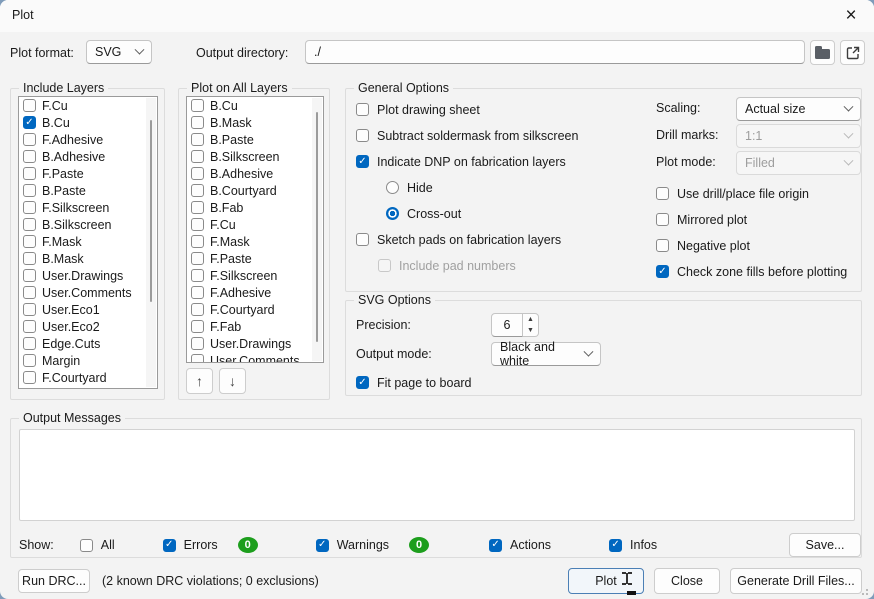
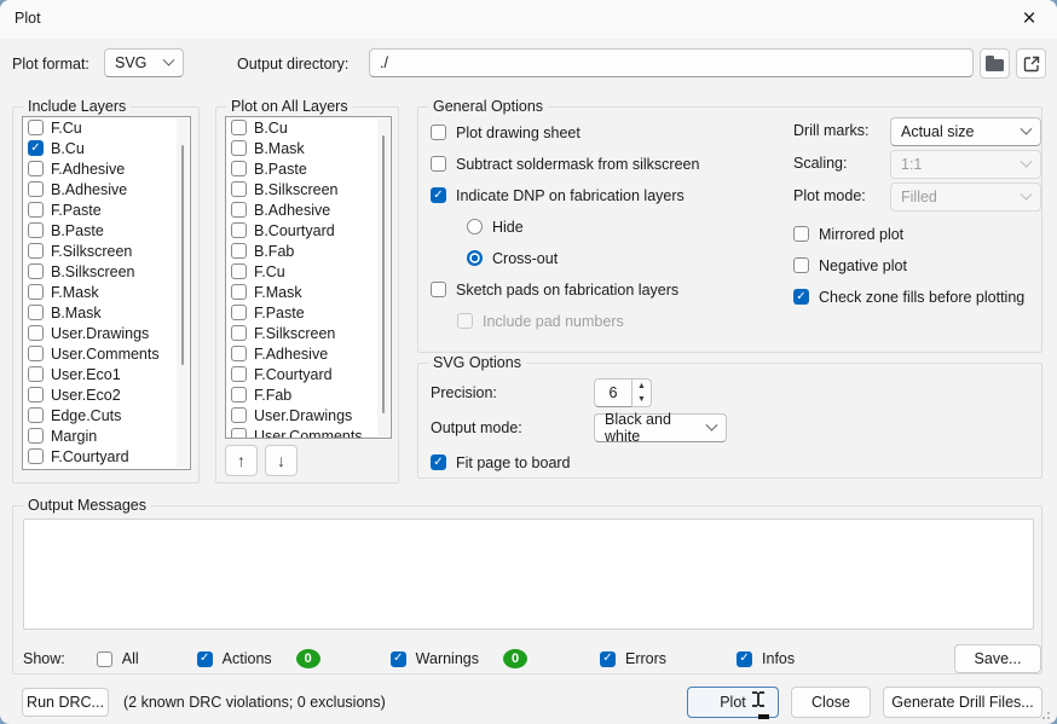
  Plot
  ×
  Plot format:
  SVG
  Output directory:
  ./
  Include Layers
  F.Cu
  ✓
  B.Cu
  F.Adhesive
  B.Adhesive
  F.Paste
  B.Paste
  F.Silkscreen
  B.Silkscreen
  F.Mask
  B.Mask
  User.Drawings
  User.Comments
  User.Eco1
  User.Eco2
  Edge.Cuts
  Margin
  F.Courtyard
  Plot on All Layers
  B.Cu
  B.Mask
  B.Paste
  B.Silkscreen
  B.Adhesive
  B.Courtyard
  B.Fab
  F.Cu
  F.Mask
  F.Paste
  F.Silkscreen
  F.Adhesive
  F.Courtyard
  F.Fab
  User.Drawings
  User.Comments
  ↑
  ↓
  General Options
  Plot drawing sheet
  Subtract soldermask from silkscreen
  ✓
  Indicate DNP on fabrication layers
  Hide
  Cross-out
  Sketch pads on fabrication layers
  Include pad numbers
- Scaling:
+ Drill marks:
  Actual size
- Drill marks:
+ Scaling:
  1:1
  Plot mode:
  Filled
- Use drill/place file origin
  Mirrored plot
  Negative plot
  ✓
  Check zone fills before plotting
  SVG Options
  Precision:
  6
  Output mode:
  Black and white
  ✓
  Fit page to board
  Output Messages
  Show:
  All
  ✓
- Errors
+ Actions
  0
  ✓
  Warnings
  0
  ✓
- Actions
+ Errors
  ✓
  Infos
  Save...
  Run DRC...
  (2 known DRC violations; 0 exclusions)
  Plot
  Close
  Generate Drill Files...
